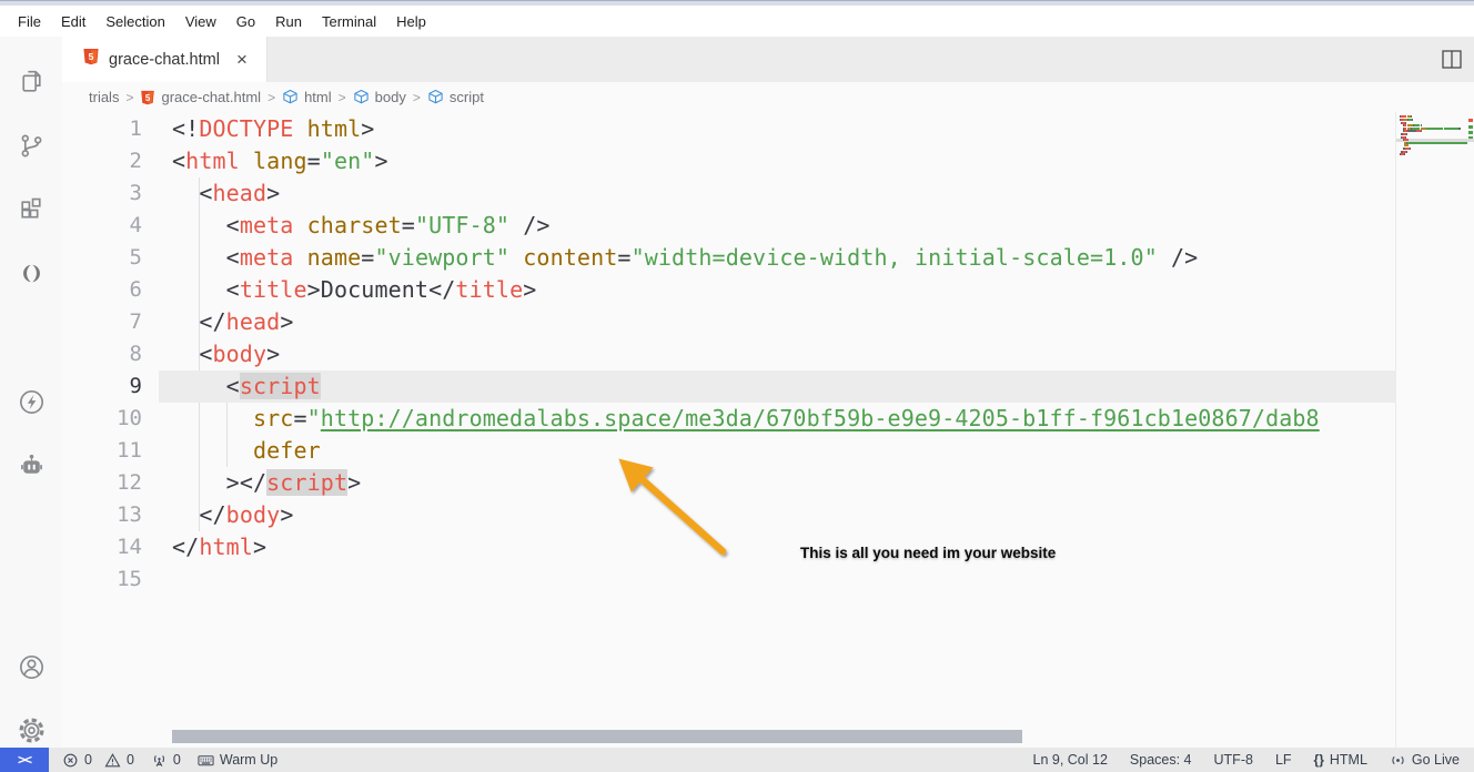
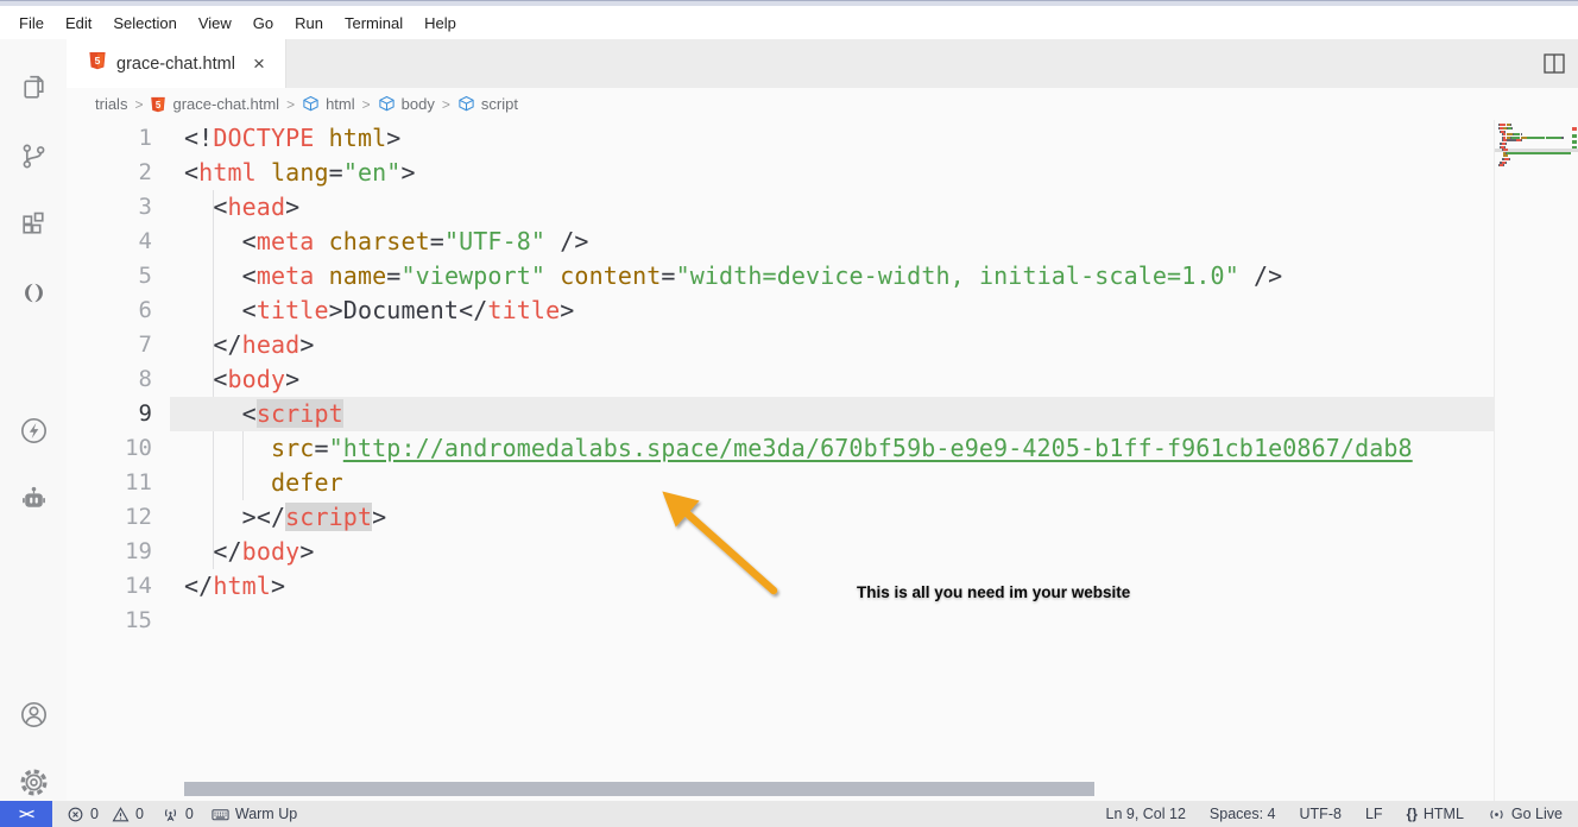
  File
  Edit
  Selection
  View
  Go
  Run
  Terminal
  Help
  5
  grace-chat.html
  ×
  trials
  >
  5
  grace-chat.html
  >
  html
  >
  body
  >
  script
  <!DOCTYPE html>
  <html lang="en">
  <head>
  <meta charset="UTF-8" />
  <meta name="viewport" content="width=device-width, initial-scale=1.0" />
  <title>Document</title>
  </head>
  <body>
  <script
  src="http://andromedalabs.space/me3da/670bf59b-e9e9-4205-b1ff-f961cb1e0867/dab8
  defer
  ></script>
  </body>
  </html>
  1
  2
  3
  4
  5
  6
  7
  8
  9
  10
  11
  12
- 13
+ 19
  14
  15
  ><
  0
  0
  0
  Warm Up
  Ln 9, Col 12
  Spaces: 4
  UTF-8
  LF
  {}
  HTML
  Go Live
  This is all you need im your website
